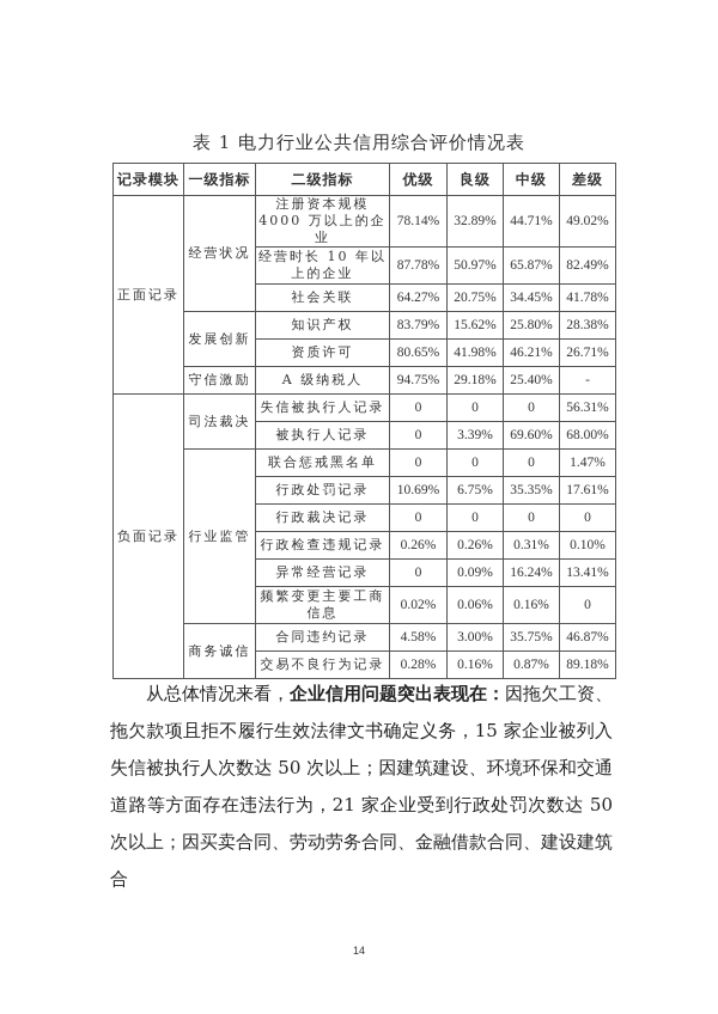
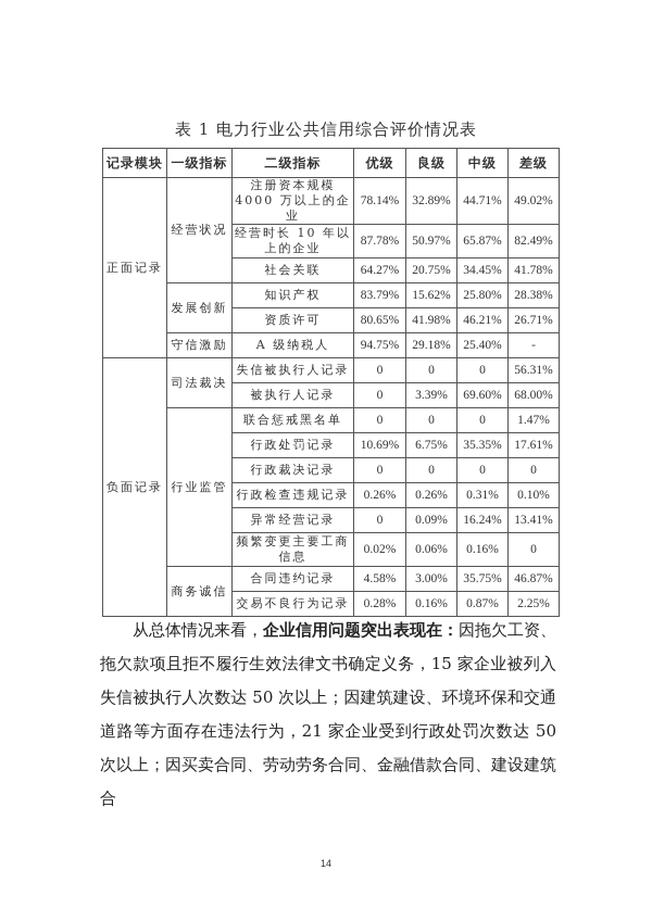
  表 1 电力行业公共信用综合评价情况表
  记录模块	一级指标	二级指标	优级	良级	中级	差级
  正面记录	经营状况	注册资本规模 4000 万以上的企业	78.14%	32.89%	44.71%	49.02%
  经营时长 10 年以上的企业	87.78%	50.97%	65.87%	82.49%
  社会关联	64.27%	20.75%	34.45%	41.78%
  发展创新	知识产权	83.79%	15.62%	25.80%	28.38%
  资质许可	80.65%	41.98%	46.21%	26.71%
  守信激励	A 级纳税人	94.75%	29.18%	25.40%	-
  负面记录	司法裁决	失信被执行人记录	0	0	0	56.31%
  被执行人记录	0	3.39%	69.60%	68.00%
  行业监管	联合惩戒黑名单	0	0	0	1.47%
  行政处罚记录	10.69%	6.75%	35.35%	17.61%
  行政裁决记录	0	0	0	0
  行政检查违规记录	0.26%	0.26%	0.31%	0.10%
  异常经营记录	0	0.09%	16.24%	13.41%
  频繁变更主要工商信息	0.02%	0.06%	0.16%	0
  商务诚信	合同违约记录	4.58%	3.00%	35.75%	46.87%
- 交易不良行为记录	0.28%	0.16%	0.87%	89.18%
+ 交易不良行为记录	0.28%	0.16%	0.87%	2.25%
  从总体情况来看，企业信用问题突出表现在：因拖欠工资、拖欠款项且拒不履行生效法律文书确定义务，15 家企业被列入失信被执行人次数达 50 次以上；因建筑建设、环境环保和交通道路等方面存在违法行为，21 家企业受到行政处罚次数达 50 次以上；因买卖合同、劳动劳务合同、金融借款合同、建设建筑合
  14
